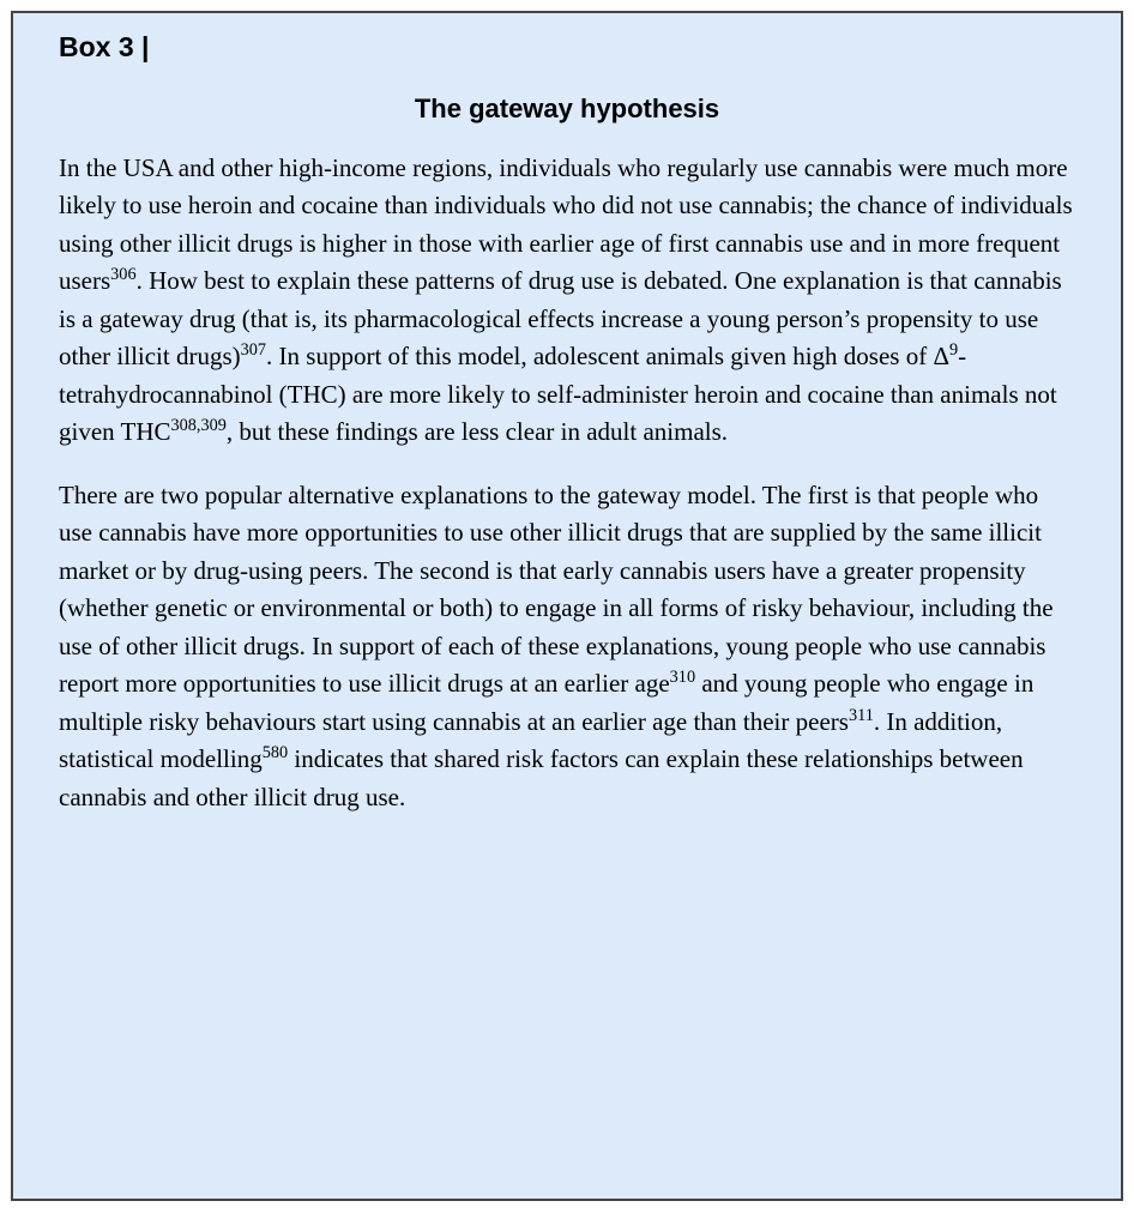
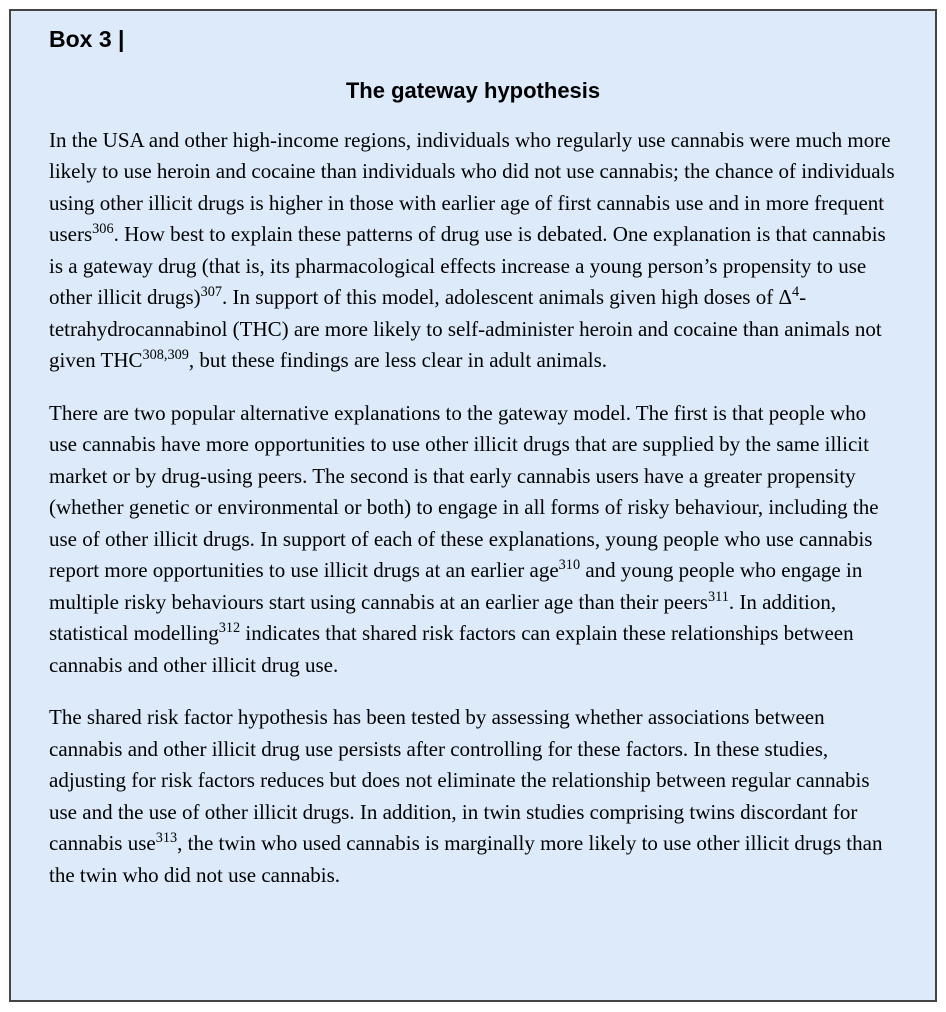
  Box 3 |
  The gateway hypothesis
- In the USA and other high-income regions, individuals who regularly use cannabis were much more likely to use heroin and cocaine than individuals who did not use cannabis; the chance of individuals using other illicit drugs is higher in those with earlier age of first cannabis use and in more frequent users306. How best to explain these patterns of drug use is debated. One explanation is that cannabis is a gateway drug (that is, its pharmacological effects increase a young person’s propensity to use other illicit drugs)307. In support of this model, adolescent animals given high doses of Δ9-tetrahydrocannabinol (THC) are more likely to self-administer heroin and cocaine than animals not given THC308,309, but these findings are less clear in adult animals.
+ In the USA and other high-income regions, individuals who regularly use cannabis were much more likely to use heroin and cocaine than individuals who did not use cannabis; the chance of individuals using other illicit drugs is higher in those with earlier age of first cannabis use and in more frequent users306. How best to explain these patterns of drug use is debated. One explanation is that cannabis is a gateway drug (that is, its pharmacological effects increase a young person’s propensity to use other illicit drugs)307. In support of this model, adolescent animals given high doses of Δ4-tetrahydrocannabinol (THC) are more likely to self-administer heroin and cocaine than animals not given THC308,309, but these findings are less clear in adult animals.
- There are two popular alternative explanations to the gateway model. The first is that people who use cannabis have more opportunities to use other illicit drugs that are supplied by the same illicit market or by drug-using peers. The second is that early cannabis users have a greater propensity (whether genetic or environmental or both) to engage in all forms of risky behaviour, including the use of other illicit drugs. In support of each of these explanations, young people who use cannabis report more opportunities to use illicit drugs at an earlier age310 and young people who engage in multiple risky behaviours start using cannabis at an earlier age than their peers311. In addition, statistical modelling580 indicates that shared risk factors can explain these relationships between cannabis and other illicit drug use.
+ There are two popular alternative explanations to the gateway model. The first is that people who use cannabis have more opportunities to use other illicit drugs that are supplied by the same illicit market or by drug-using peers. The second is that early cannabis users have a greater propensity (whether genetic or environmental or both) to engage in all forms of risky behaviour, including the use of other illicit drugs. In support of each of these explanations, young people who use cannabis report more opportunities to use illicit drugs at an earlier age310 and young people who engage in multiple risky behaviours start using cannabis at an earlier age than their peers311. In addition, statistical modelling312 indicates that shared risk factors can explain these relationships between cannabis and other illicit drug use.
+ The shared risk factor hypothesis has been tested by assessing whether associations between cannabis and other illicit drug use persists after controlling for these factors. In these studies, adjusting for risk factors reduces but does not eliminate the relationship between regular cannabis use and the use of other illicit drugs. In addition, in twin studies comprising twins discordant for cannabis use313, the twin who used cannabis is marginally more likely to use other illicit drugs than the twin who did not use cannabis.
